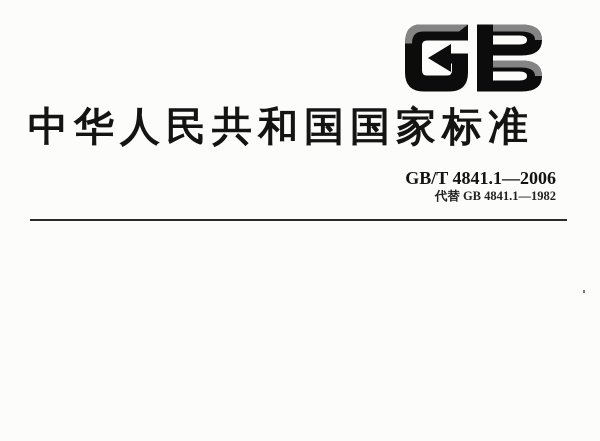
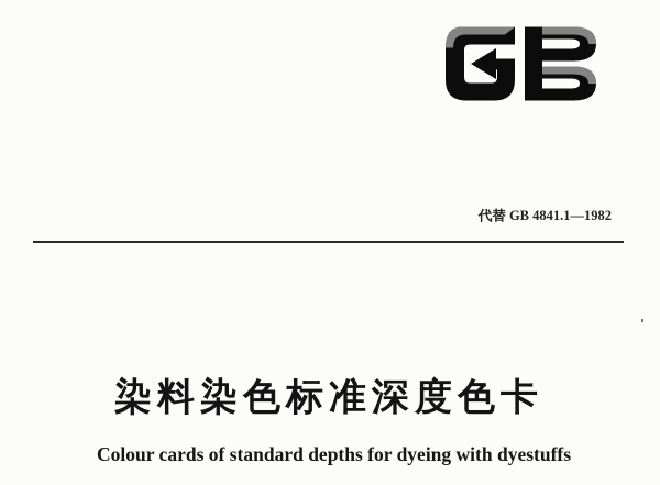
- 中华人民共和国国家标准
- GB/T 4841.1—2006
  代替 GB 4841.1—1982
+ 染料染色标准深度色卡
+ Colour cards of standard depths for dyeing with dyestuffs
